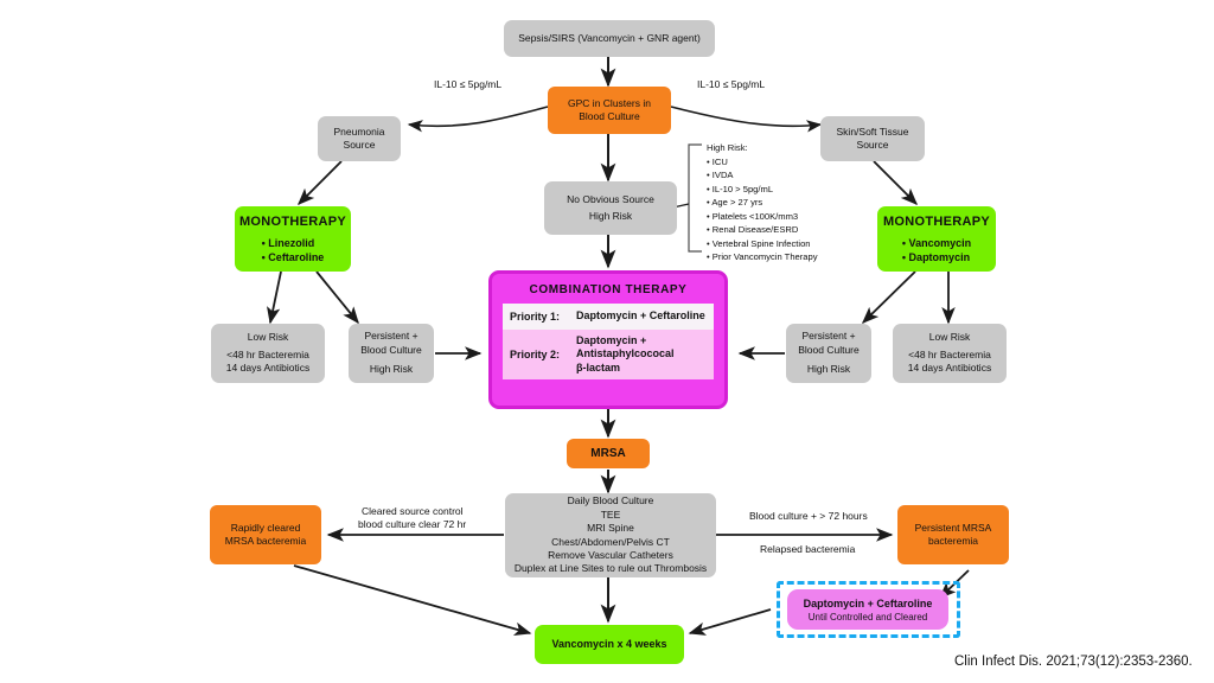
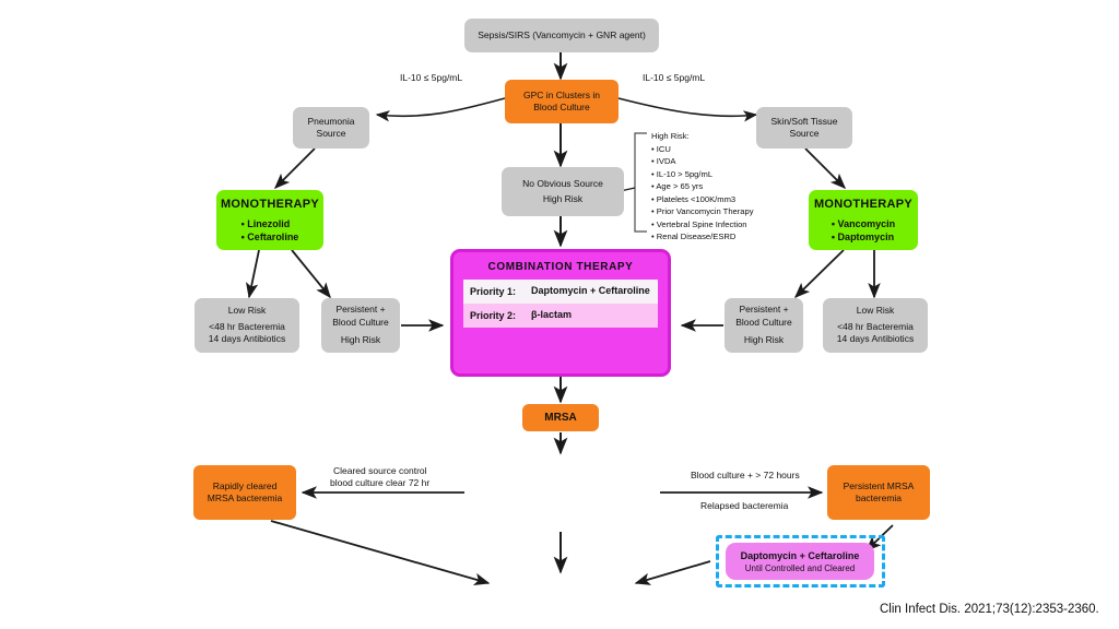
  Sepsis/SIRS (Vancomycin + GNR agent)
  GPC in Clusters in
  Blood Culture
  Pneumonia
  Source
  Skin/Soft Tissue
  Source
  No Obvious Source
  High Risk
  High Risk:
  • ICU
  • IVDA
  • IL-10 > 5pg/mL
- • Age > 27 yrs
+ • Age > 65 yrs
  • Platelets <100K/mm3
- • Renal Disease/ESRD
+ • Prior Vancomycin Therapy
  • Vertebral Spine Infection
- • Prior Vancomycin Therapy
+ • Renal Disease/ESRD
  MONOTHERAPY
  • Linezolid
  • Ceftaroline
  MONOTHERAPY
  • Vancomycin
  • Daptomycin
  Low Risk
  <48 hr Bacteremia
  14 days Antibiotics
  Persistent +
  Blood Culture
  High Risk
  Persistent +
  Blood Culture
  High Risk
  Low Risk
  <48 hr Bacteremia
  14 days Antibiotics
  COMBINATION THERAPY
  Priority 1:
  Daptomycin + Ceftaroline
  Priority 2:
- Daptomycin + Antistaphylcococal
  β-lactam
  MRSA
- Daily Blood Culture
- TEE
- MRI Spine
- Chest/Abdomen/Pelvis CT
- Remove Vascular Catheters
- Duplex at Line Sites to rule out Thrombosis
  Rapidly cleared
  MRSA bacteremia
  Persistent MRSA
  bacteremia
- Vancomycin x 4 weeks
  Daptomycin + Ceftaroline
  Until Controlled and Cleared
  IL-10 ≤ 5pg/mL
  IL-10 ≤ 5pg/mL
  Cleared source control
  blood culture clear 72 hr
  Blood culture + > 72 hours
  Relapsed bacteremia
  Clin Infect Dis. 2021;73(12):2353-2360.
